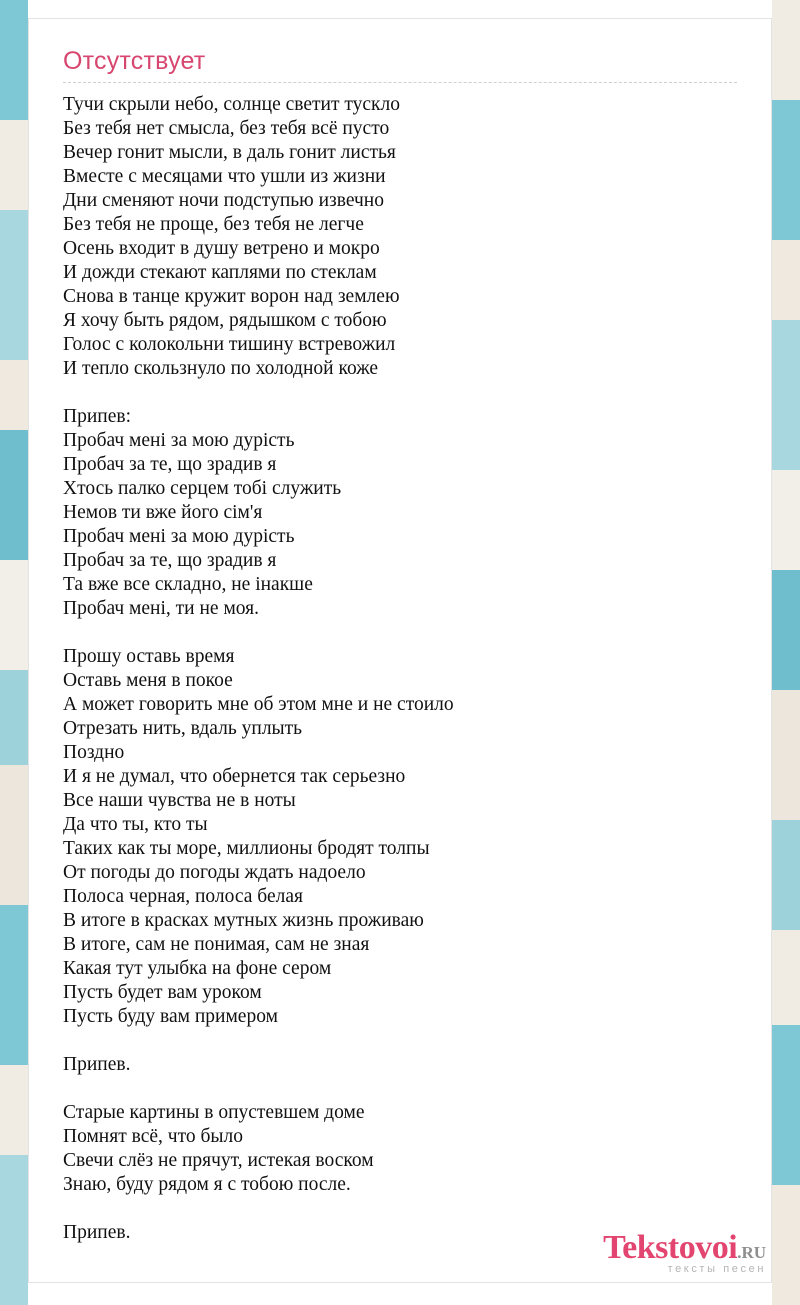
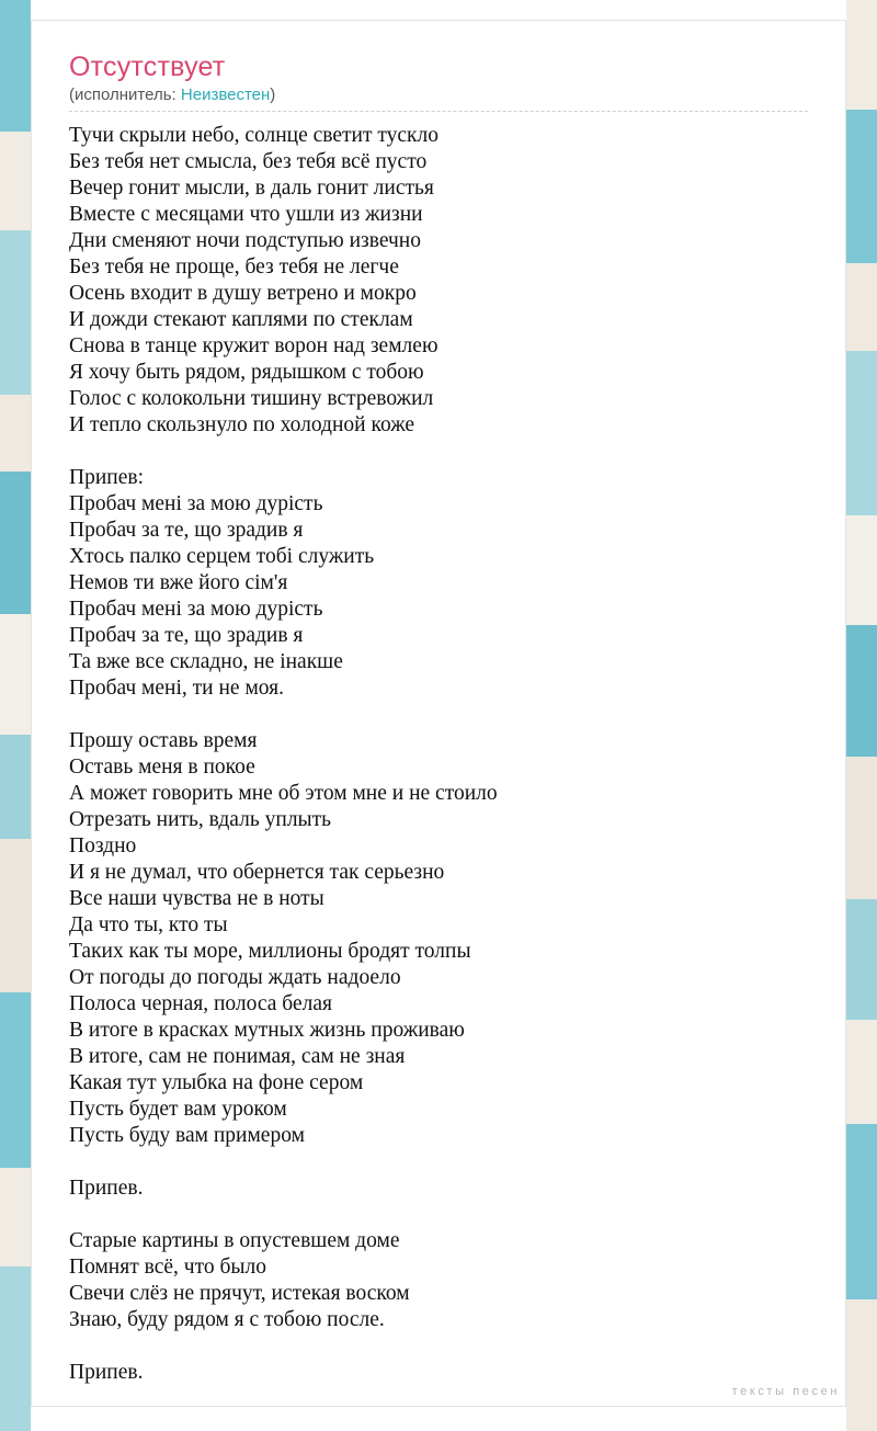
  Отсутствует
+ (исполнитель: Неизвестен)
  Тучи скрыли небо, солнце светит тускло
  Без тебя нет смысла, без тебя всё пусто
  Вечер гонит мысли, в даль гонит листья
  Вместе с месяцами что ушли из жизни
  Дни сменяют ночи подступью извечно
  Без тебя не проще, без тебя не легче
  Осень входит в душу ветрено и мокро
  И дожди стекают каплями по стеклам
  Снова в танце кружит ворон над землею
  Я хочу быть рядом, рядышком с тобою
  Голос с колокольни тишину встревожил
  И тепло скользнуло по холодной коже
  Припев:
  Пробач мені за мою дурість
  Пробач за те, що зрадив я
  Хтось палко серцем тобі служить
  Немов ти вже його сім'я
  Пробач мені за мою дурість
  Пробач за те, що зрадив я
  Та вже все складно, не інакше
  Пробач мені, ти не моя.
  Прошу оставь время
  Оставь меня в покое
  А может говорить мне об этом мне и не стоило
  Отрезать нить, вдаль уплыть
  Поздно
  И я не думал, что обернется так серьезно
  Все наши чувства не в ноты
  Да что ты, кто ты
  Таких как ты море, миллионы бродят толпы
  От погоды до погоды ждать надоело
  Полоса черная, полоса белая
  В итоге в красках мутных жизнь проживаю
  В итоге, сам не понимая, сам не зная
  Какая тут улыбка на фоне сером
  Пусть будет вам уроком
  Пусть буду вам примером
  Припев.
  Старые картины в опустевшем доме
  Помнят всё, что было
  Свечи слёз не прячут, истекая воском
  Знаю, буду рядом я с тобою после.
  Припев.
- Tekstovoi.RU
  тексты песен
